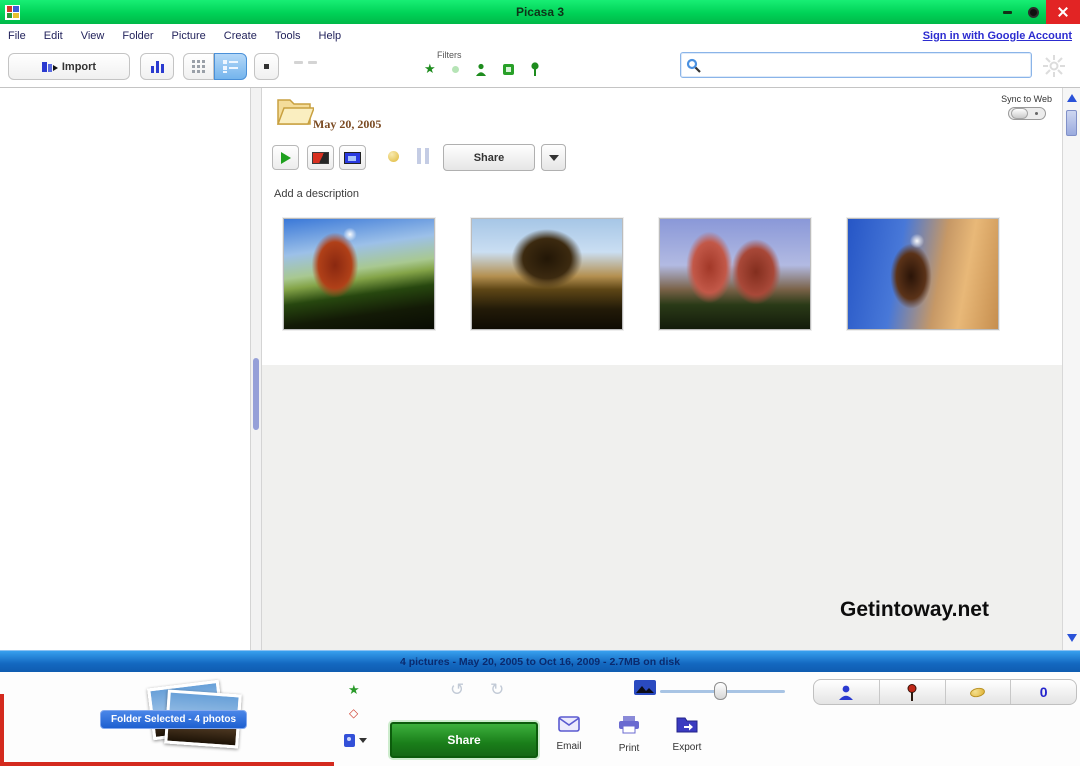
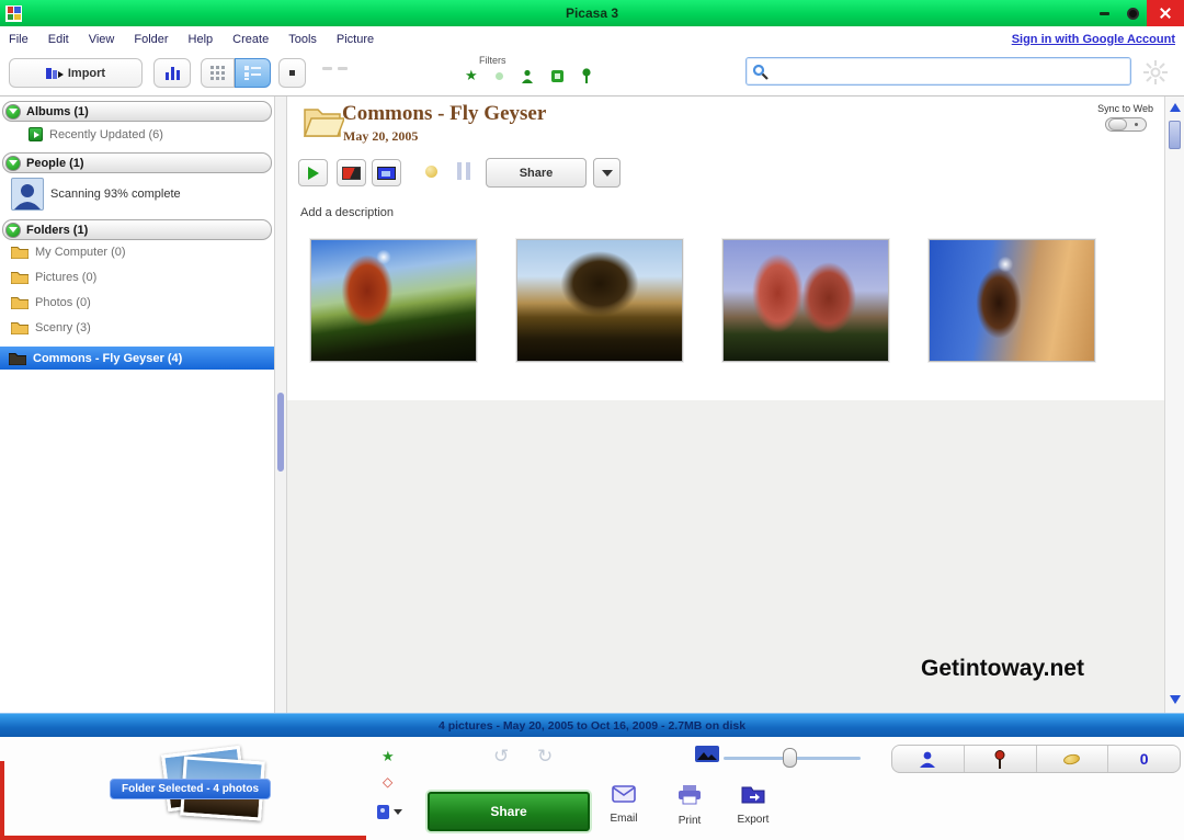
  Picasa 3
  File
  Edit
  View
  Folder
- Picture
+ Help
  Create
  Tools
- Help
+ Picture
  Sign in with Google Account
  Import
  Filters
  ★
+ Albums (1)
+ Recently Updated (6)
+ People (1)
+ Scanning 93% complete
+ Folders (1)
+ My Computer (0)
+ Pictures (0)
+ Photos (0)
+ Scenry (3)
+ Commons - Fly Geyser (4)
+ Commons - Fly Geyser
  May 20, 2005
  Sync to Web
  Share
  Add a description
  Getintoway.net
  4 pictures - May 20, 2005 to Oct 16, 2009 - 2.7MB on disk
  Folder Selected - 4 photos
  ★
  ◇
  ↺
  ↻
  Share
  Email
  Print
  Export
  0
